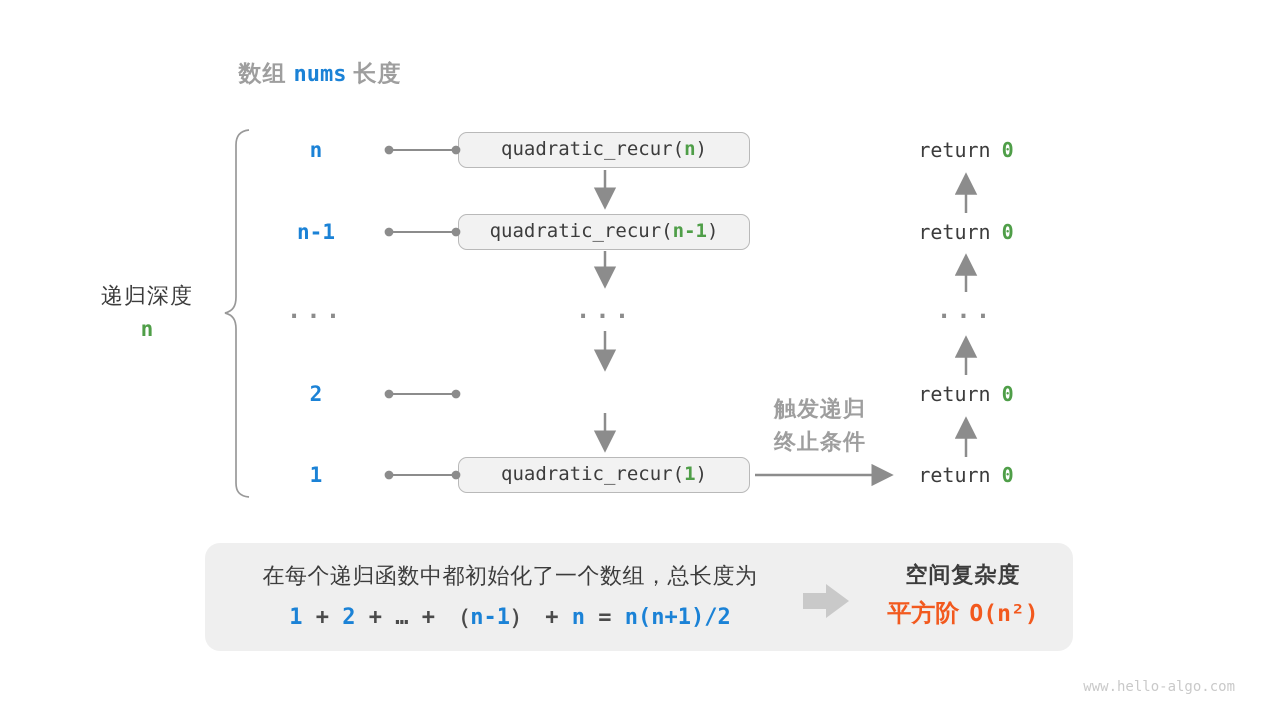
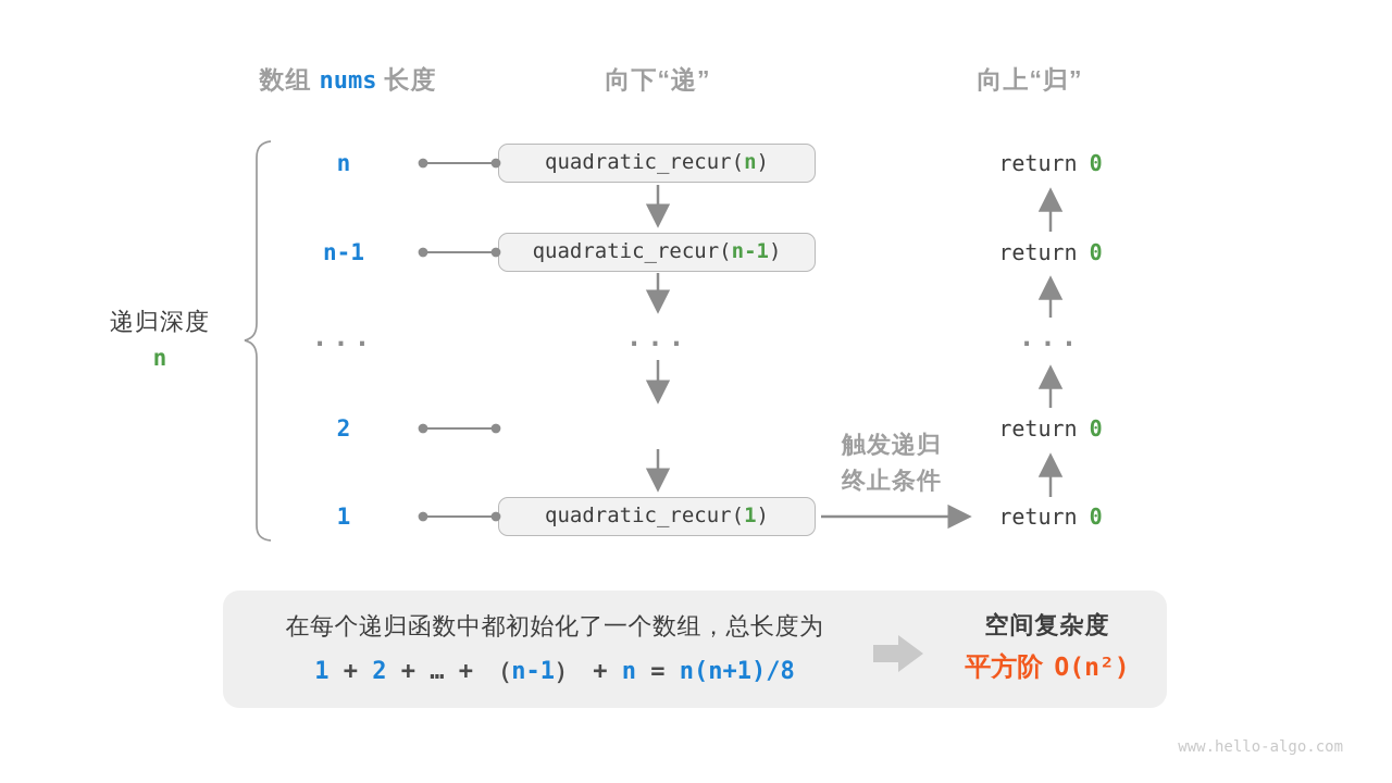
  数组 nums 长度
+ 向下“递”
+ 向上“归”
  递归深度
  n
  n
  n-1
  ...
  2
  1
  quadratic_recur(n)
  quadratic_recur(n-1)
  ...
  quadratic_recur(1)
  return 0
  return 0
  ...
  return 0
  return 0
  触发递归
  终止条件
  在每个递归函数中都初始化了一个数组，总长度为
- 1 + 2 + … + （n-1） + n = n(n+1)/2
+ 1 + 2 + … + （n-1） + n = n(n+1)/8
  空间复杂度
  平方阶 O(n²)
  www.hello-algo.com
